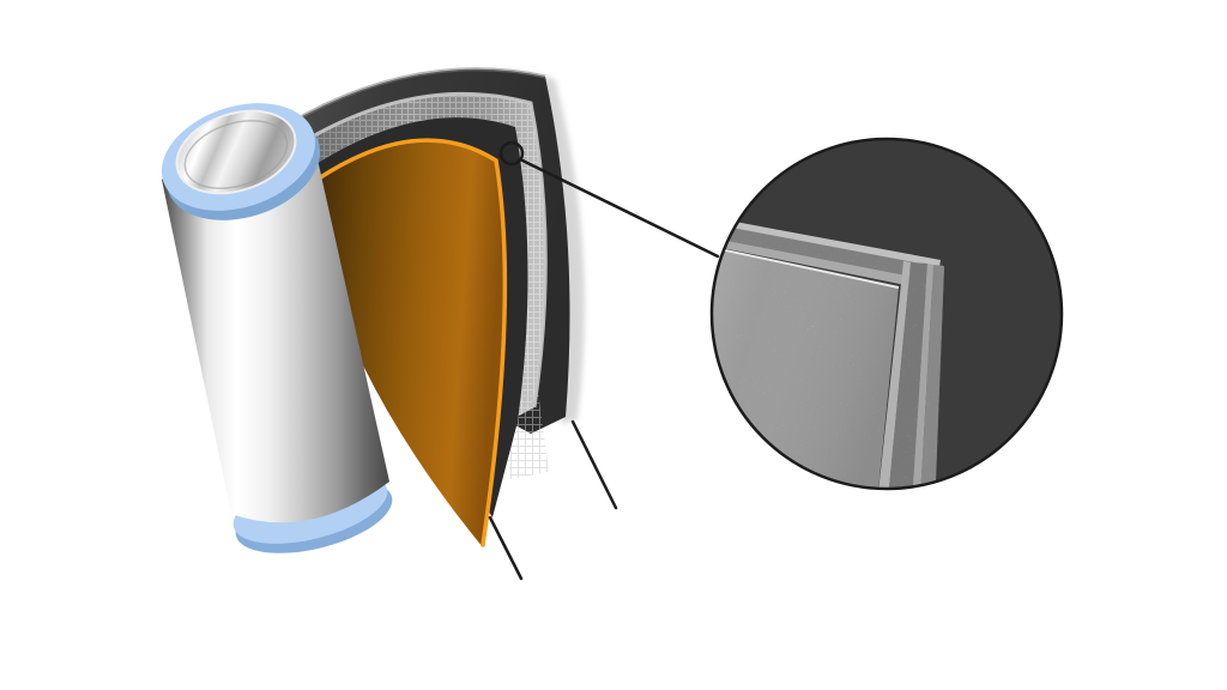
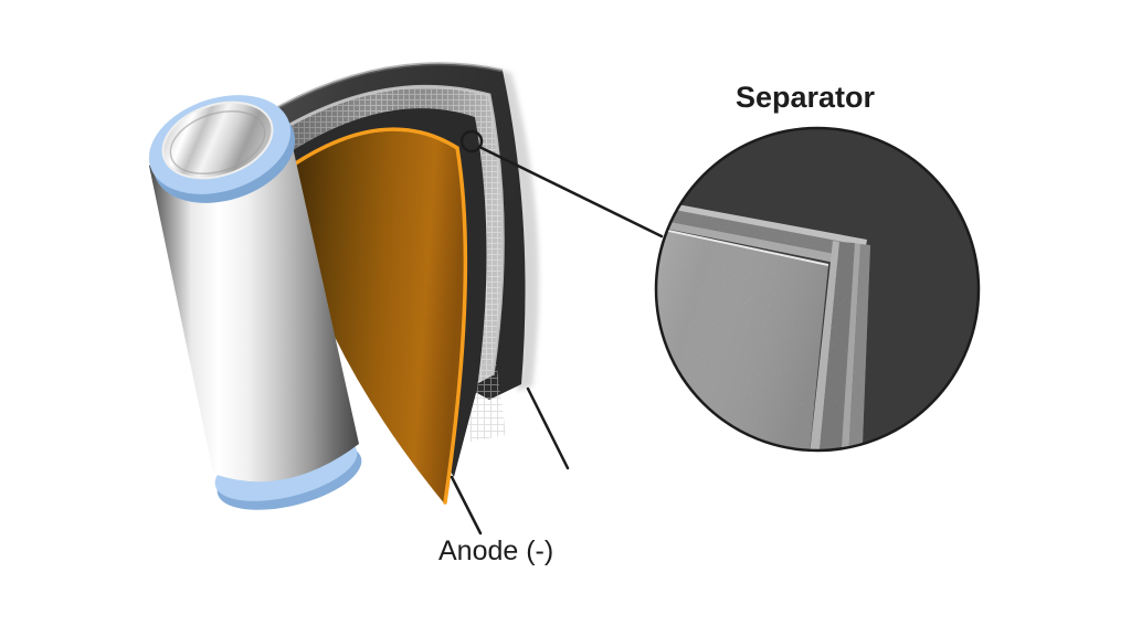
+ Separator
+ Anode (-)
